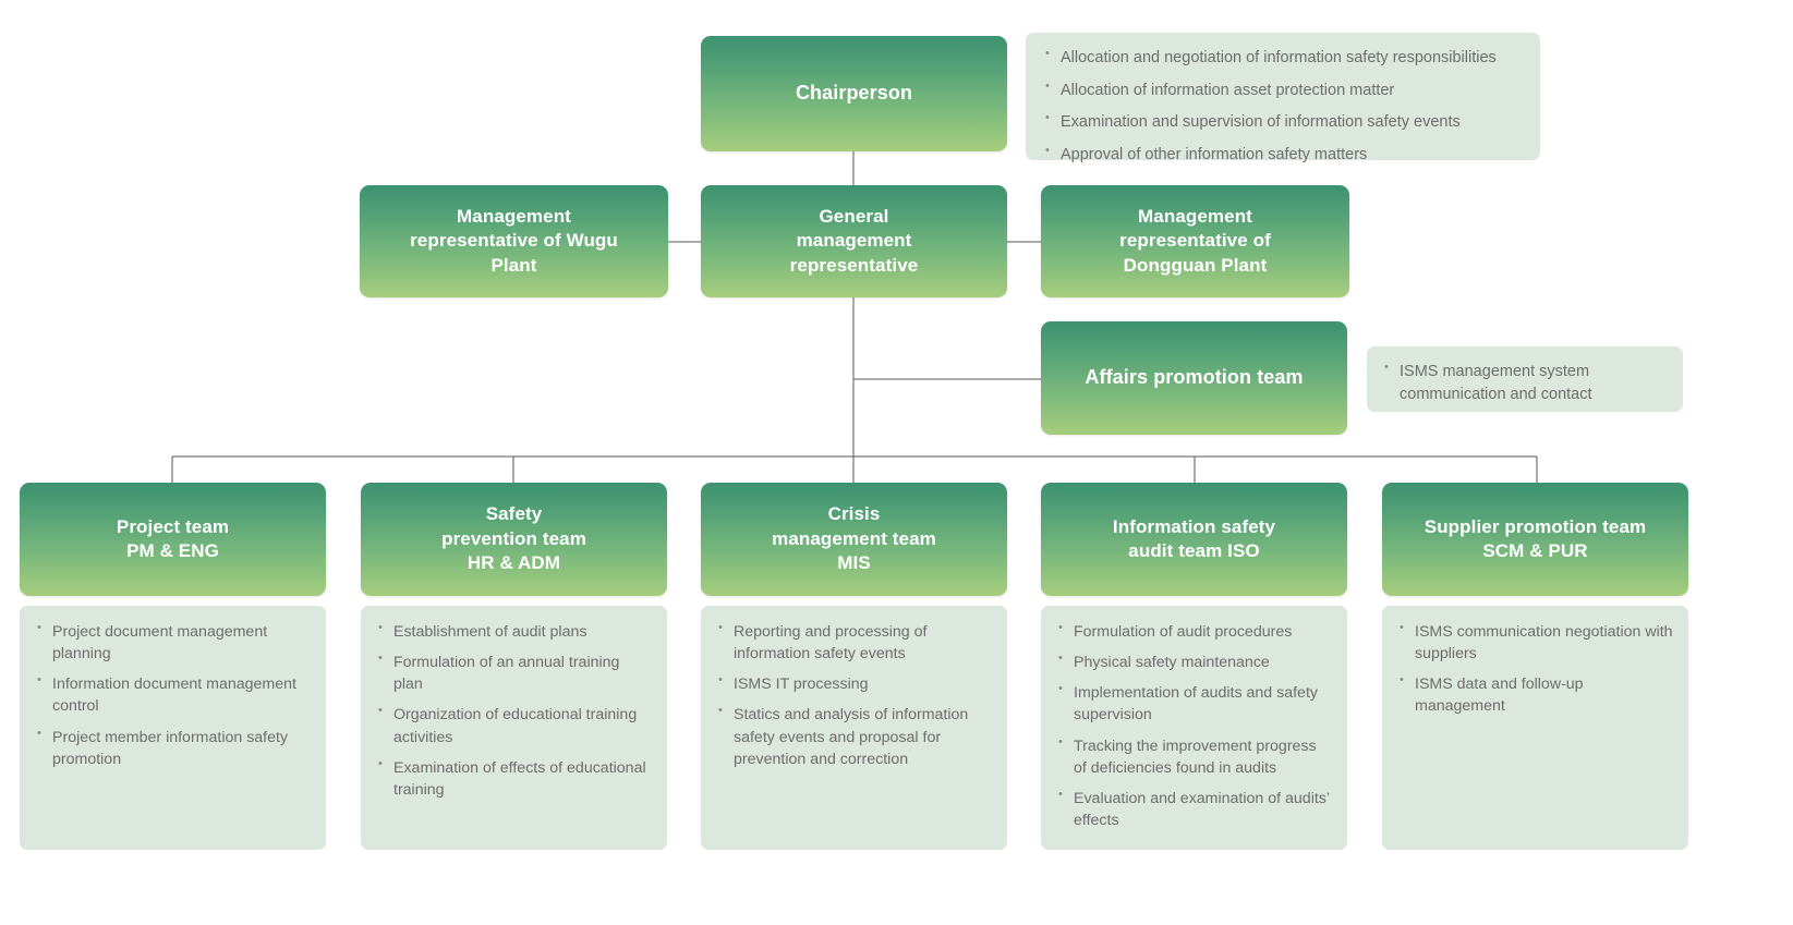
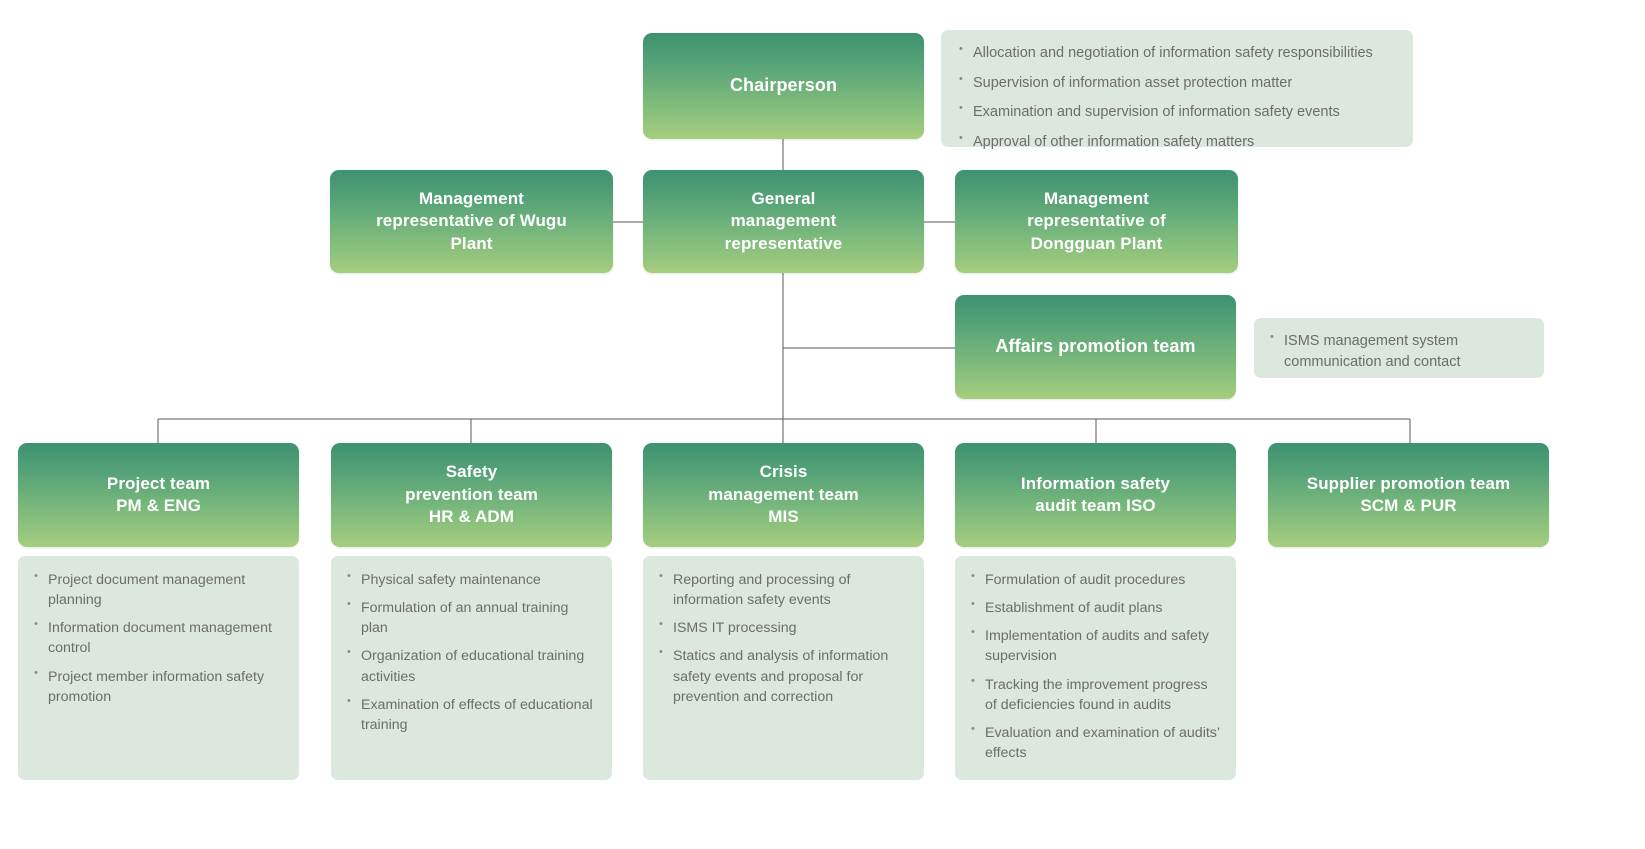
  Chairperson
  Allocation and negotiation of information safety responsibilities
- Allocation of information asset protection matter
+ Supervision of information asset protection matter
  Examination and supervision of information safety events
  Approval of other information safety matters
  Management
  representative of Wugu
  Plant
  General
  management
  representative
  Management
  representative of
  Dongguan Plant
  Affairs promotion team
  ISMS management system communication and contact
  Project team
  PM & ENG
  Project document management planning
  Information document management control
  Project member information safety promotion
  Safety
  prevention team
  HR & ADM
- Establishment of audit plans
+ Physical safety maintenance
  Formulation of an annual training plan
  Organization of educational training activities
  Examination of effects of educational training
  Crisis
  management team
  MIS
  Reporting and processing of information safety events
  ISMS IT processing
  Statics and analysis of information safety events and proposal for prevention and correction
  Information safety
  audit team ISO
  Formulation of audit procedures
- Physical safety maintenance
+ Establishment of audit plans
  Implementation of audits and safety supervision
  Tracking the improvement progress of deficiencies found in audits
  Evaluation and examination of audits’ effects
  Supplier promotion team
  SCM & PUR
- ISMS communication negotiation with suppliers
- ISMS data and follow-up management
